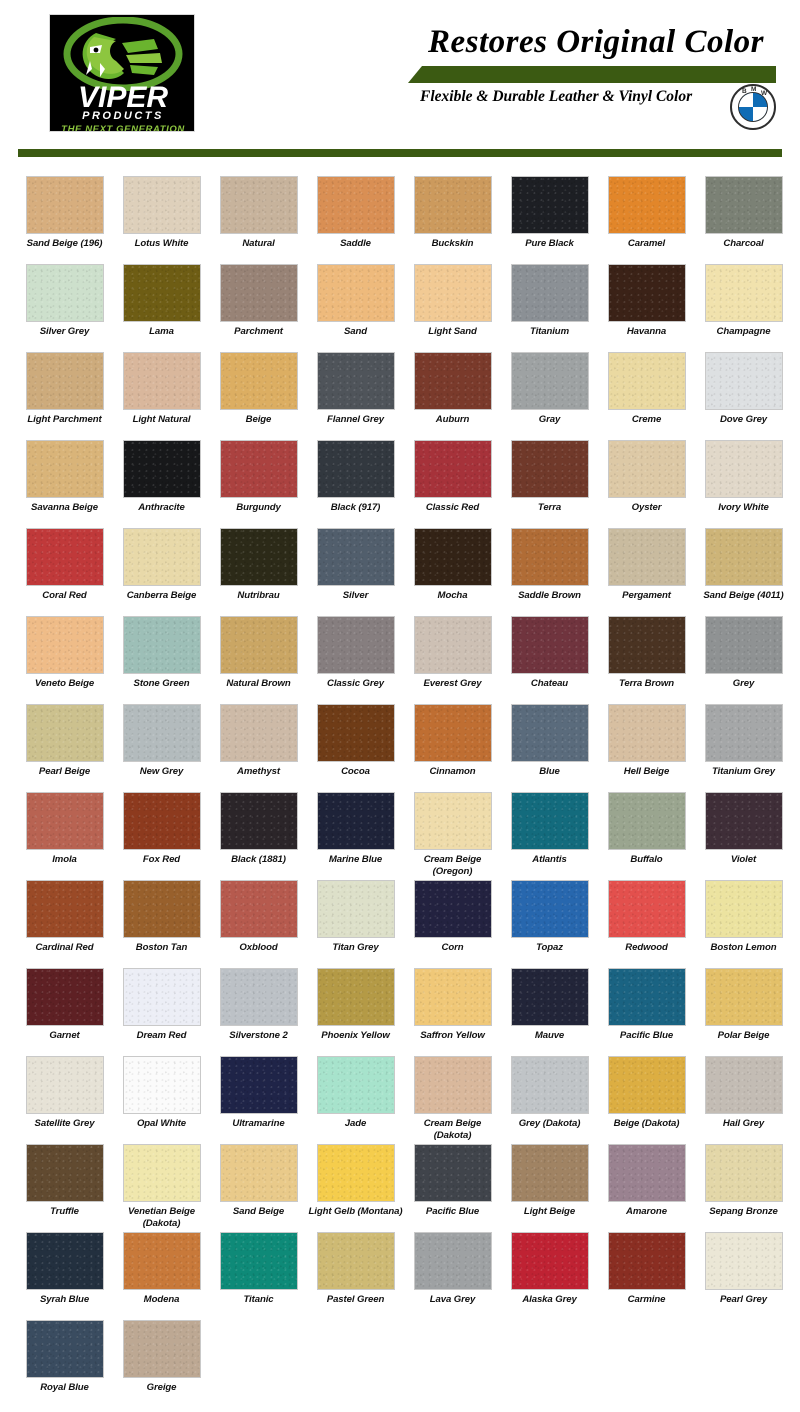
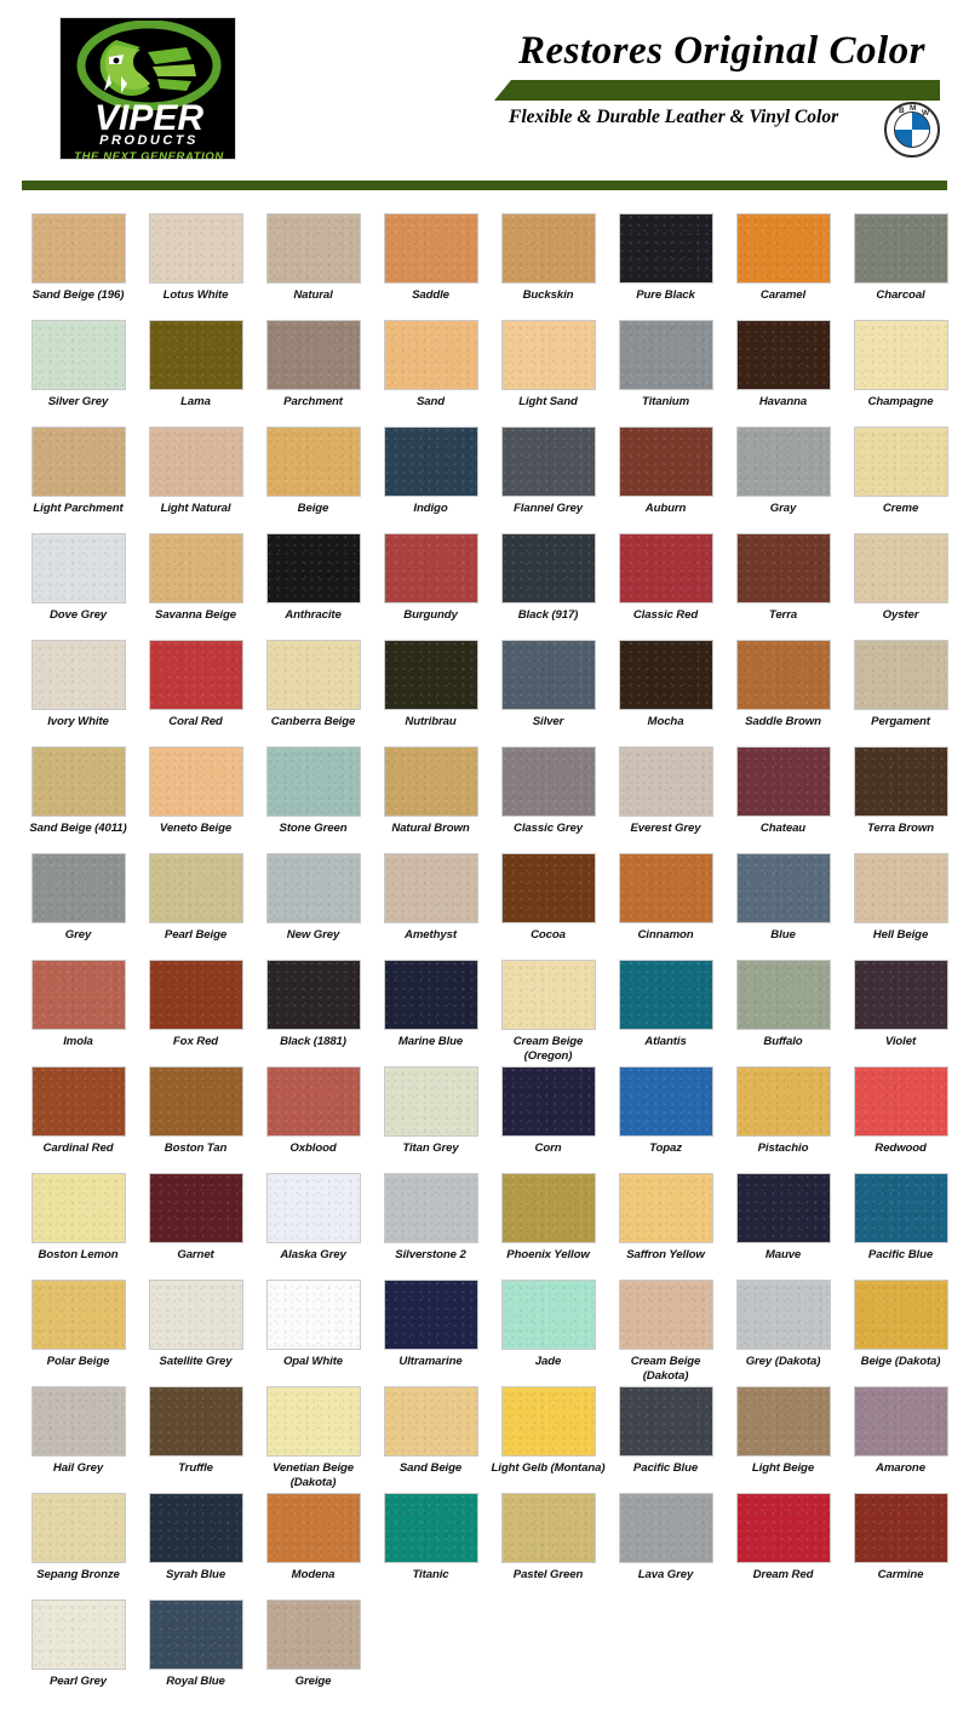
  VIPER
  PRODUCTS
  THE NEXT GENERATION
  Restores Original Color
  Flexible & Durable Leather & Vinyl Color
  Sand Beige (196)
  Lotus White
  Natural
  Saddle
  Buckskin
  Pure Black
  Caramel
  Charcoal
  Silver Grey
  Lama
  Parchment
  Sand
  Light Sand
  Titanium
  Havanna
  Champagne
  Light Parchment
  Light Natural
  Beige
+ Indigo
  Flannel Grey
  Auburn
  Gray
  Creme
  Dove Grey
  Savanna Beige
  Anthracite
  Burgundy
  Black (917)
  Classic Red
  Terra
  Oyster
  Ivory White
  Coral Red
  Canberra Beige
  Nutribrau
  Silver
  Mocha
  Saddle Brown
  Pergament
  Sand Beige (4011)
  Veneto Beige
  Stone Green
  Natural Brown
  Classic Grey
  Everest Grey
  Chateau
  Terra Brown
  Grey
  Pearl Beige
  New Grey
  Amethyst
  Cocoa
  Cinnamon
  Blue
  Hell Beige
- Titanium Grey
  Imola
  Fox Red
  Black (1881)
  Marine Blue
  Cream Beige (Oregon)
  Atlantis
  Buffalo
  Violet
  Cardinal Red
  Boston Tan
  Oxblood
  Titan Grey
  Corn
  Topaz
+ Pistachio
  Redwood
  Boston Lemon
  Garnet
- Dream Red
+ Alaska Grey
  Silverstone 2
  Phoenix Yellow
  Saffron Yellow
  Mauve
  Pacific Blue
  Polar Beige
  Satellite Grey
  Opal White
  Ultramarine
  Jade
  Cream Beige (Dakota)
  Grey (Dakota)
  Beige (Dakota)
  Hail Grey
  Truffle
  Venetian Beige (Dakota)
  Sand Beige
  Light Gelb (Montana)
  Pacific Blue
  Light Beige
  Amarone
  Sepang Bronze
  Syrah Blue
  Modena
  Titanic
  Pastel Green
  Lava Grey
- Alaska Grey
+ Dream Red
  Carmine
  Pearl Grey
  Royal Blue
  Greige
